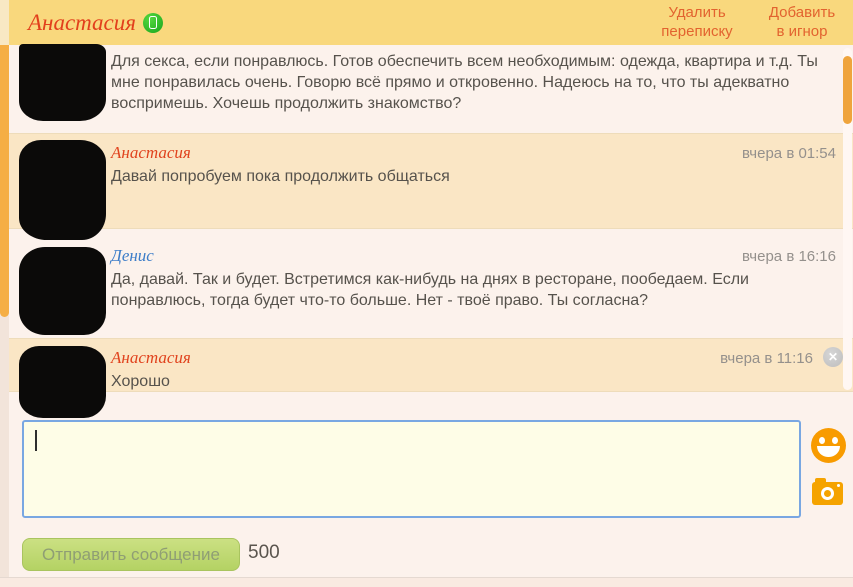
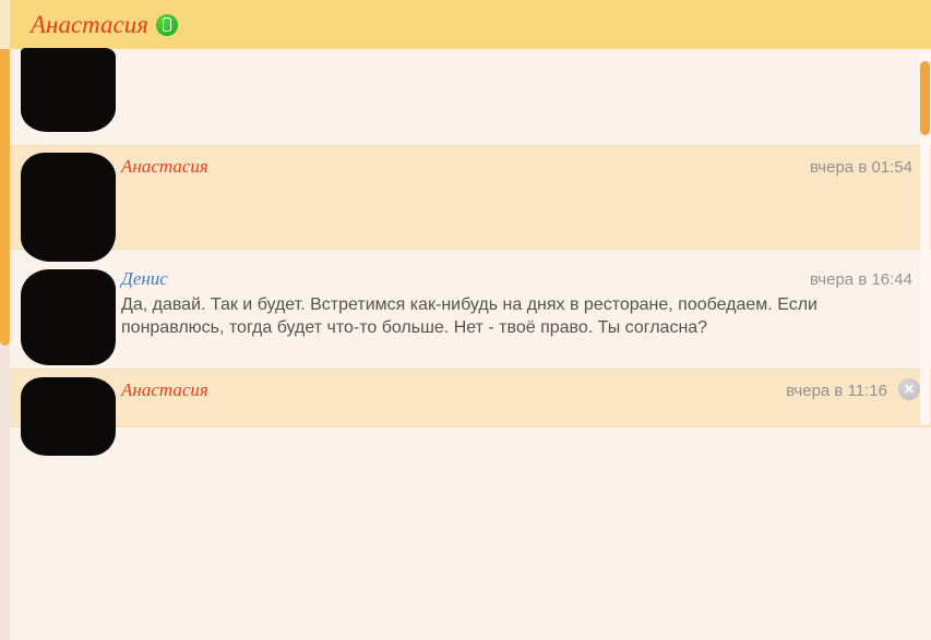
  Анастасия
- Удалить переписку
- Добавить в игнор
- Для секса, если понравлюсь. Готов обеспечить всем необходимым: одежда, квартира и т.д. Ты мне понравилась очень. Говорю всё прямо и откровенно. Надеюсь на то, что ты адекватно воспримешь. Хочешь продолжить знакомство?
  Анастасия
  вчера в 01:54
- Давай попробуем пока продолжить общаться
  Денис
- вчера в 16:16
+ вчера в 16:44
  Да, давай. Так и будет. Встретимся как-нибудь на днях в ресторане, пообедаем. Если понравлюсь, тогда будет что-то больше. Нет - твоё право. Ты согласна?
  Анастасия
  вчера в 11:16
  ✕
- Хорошо
- Отправить сообщение
- 500
